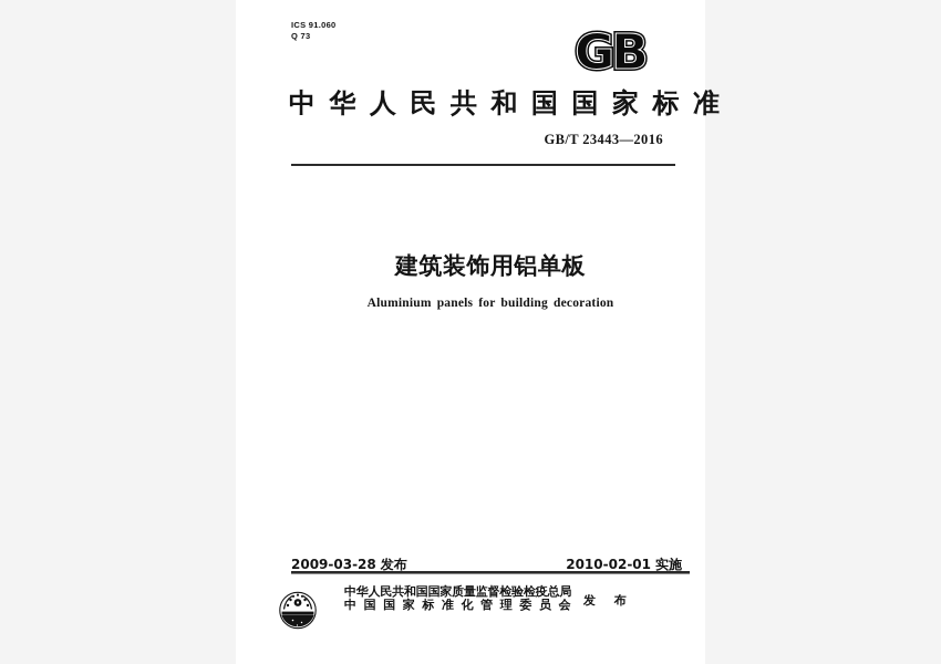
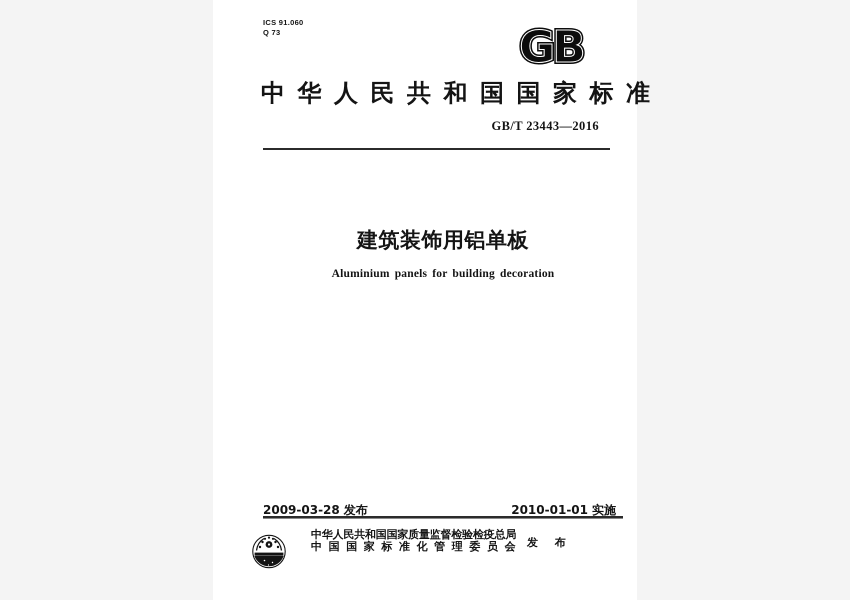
  ICS 91.060
  Q 73
  GB
  中华人民共和国国家标准
  GB/T 23443—2016
  建筑装饰用铝单板
  Aluminium panels for building decoration
  2009-03-28 发布
- 2010-02-01 实施
+ 2010-01-01 实施
  中华人民共和国国家质量监督检验检疫总局
  中国国家标准化管理委员会
  发 布
